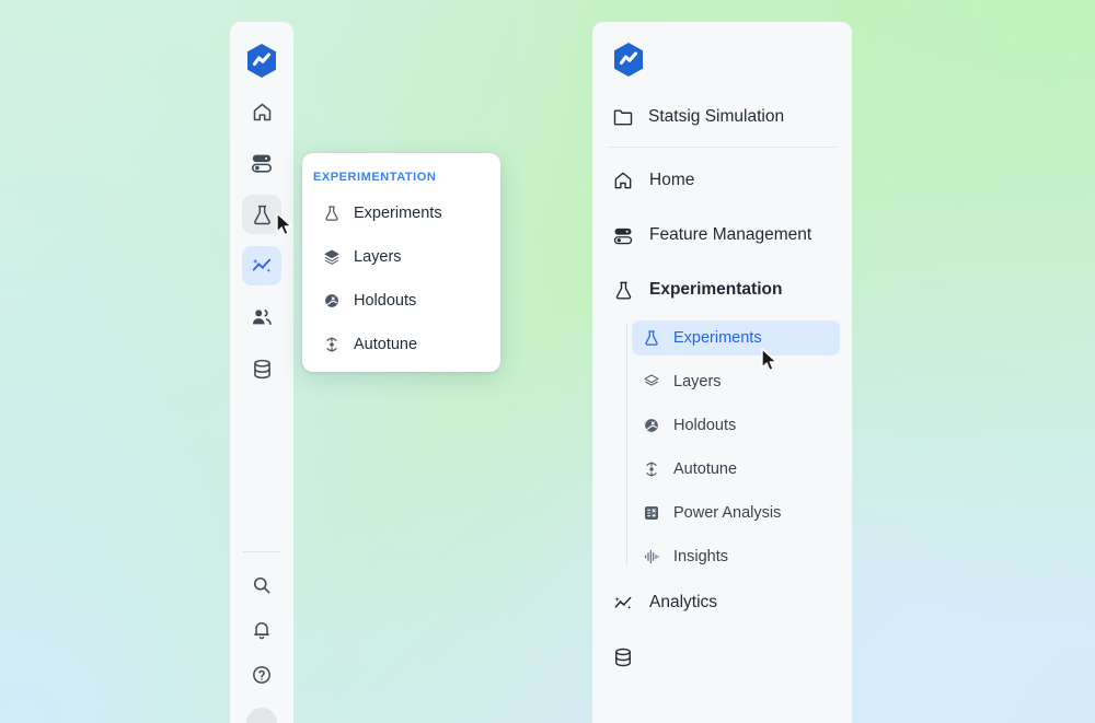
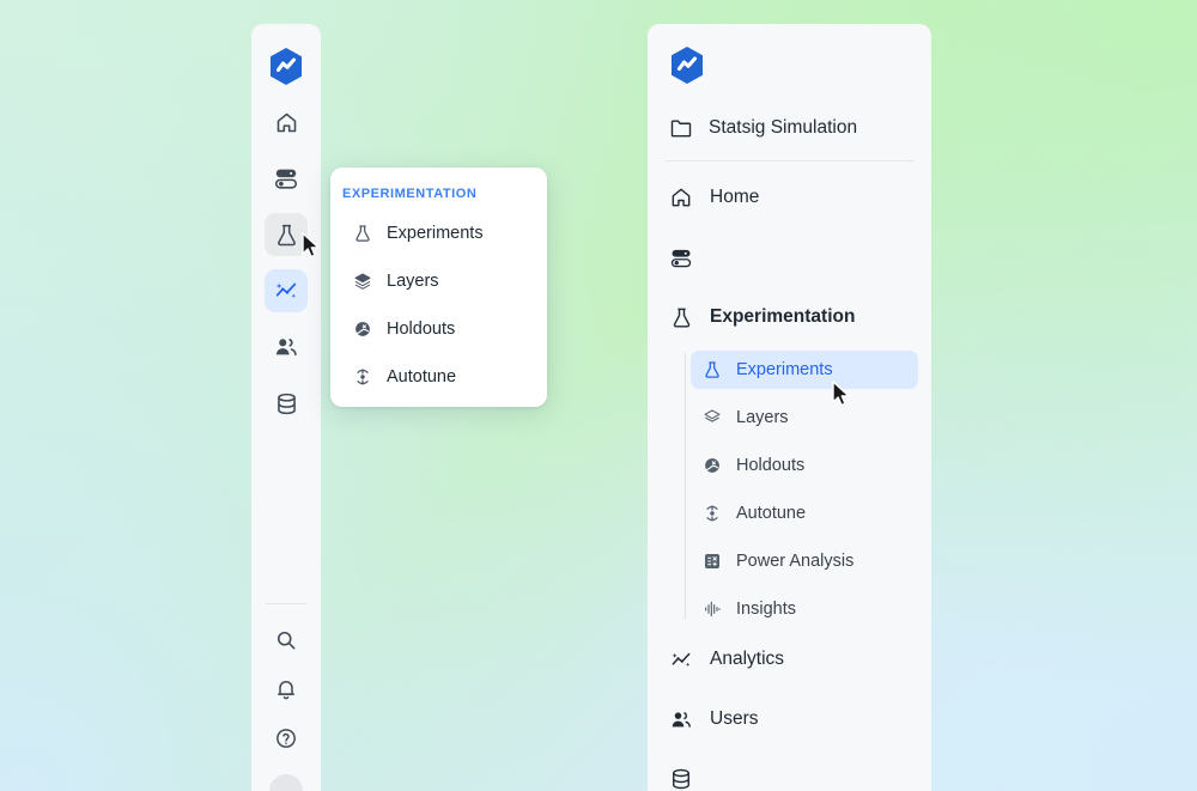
  EXPERIMENTATION
  Experiments
  Layers
  Holdouts
  Autotune
  Statsig Simulation
  Home
- Feature Management
  Experimentation
  Experiments
  Layers
  Holdouts
  Autotune
  Power Analysis
  Insights
  Analytics
+ Users
